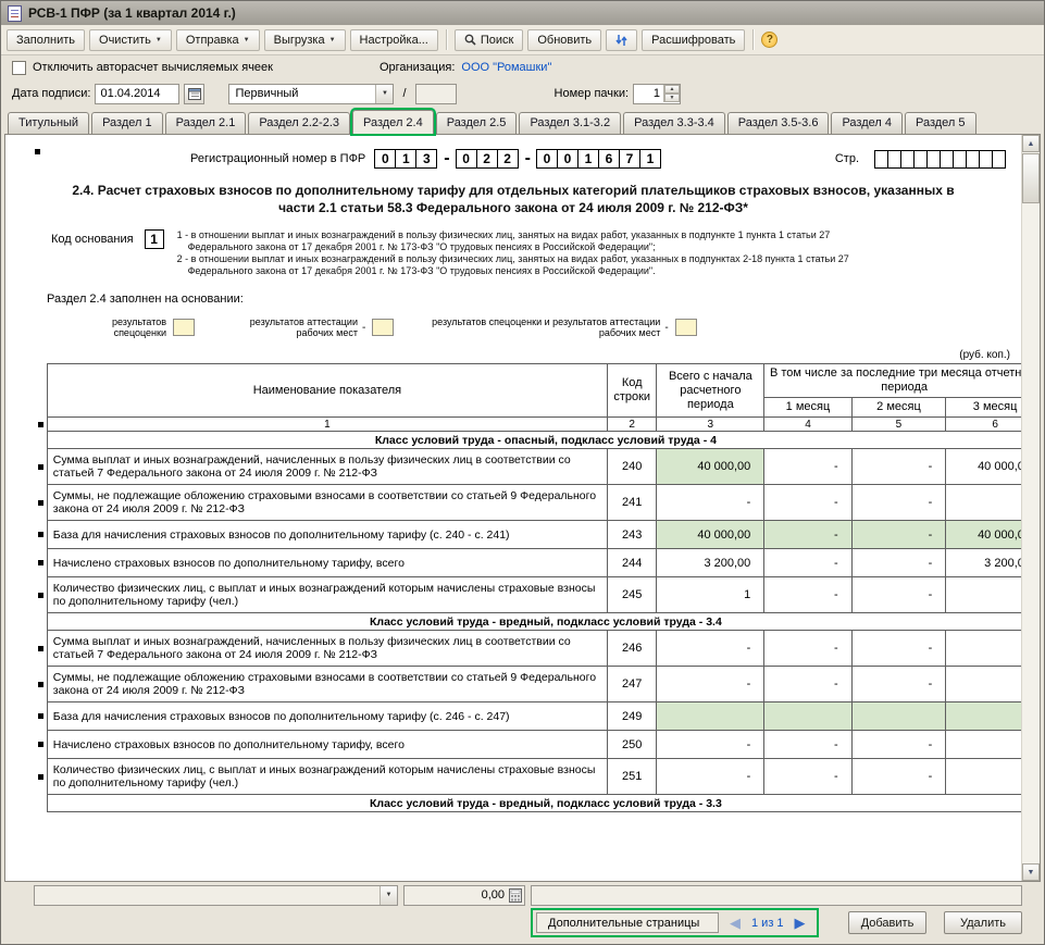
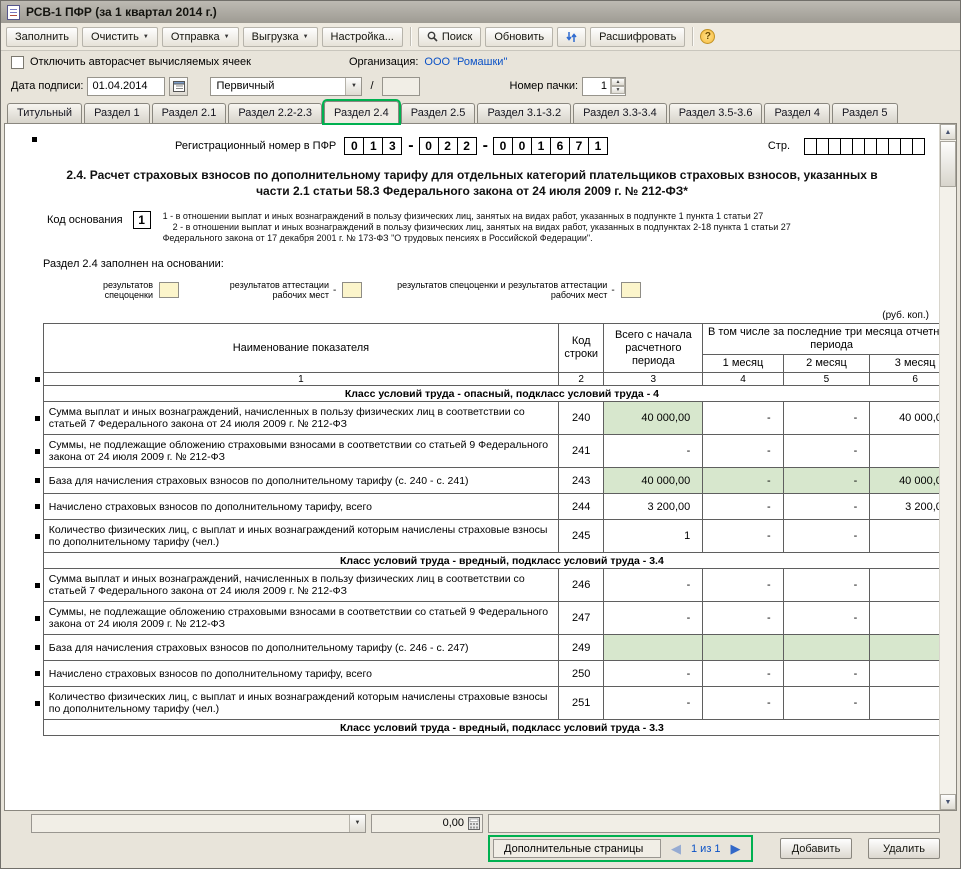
  РСВ-1 ПФР (за 1 квартал 2014 г.)
  Заполнить
  Очистить
  Отправка
  Выгрузка
  Настройка...
  Поиск
  Обновить
  Расшифровать
  ?
  Отключить авторасчет вычисляемых ячеек
  Организация:
  ООО "Ромашки"
  Дата подписи:
  01.04.2014
  Первичный
  /
  Номер пачки:
  1
  Титульный
  Раздел 1
  Раздел 2.1
  Раздел 2.2-2.3
  Раздел 2.4
  Раздел 2.5
  Раздел 3.1-3.2
  Раздел 3.3-3.4
  Раздел 3.5-3.6
  Раздел 4
  Раздел 5
  Регистрационный номер в ПФР
  0
  1
  3
  -
  0
  2
  2
  -
  0
  0
  1
  6
  7
  1
  Стр.
  2.4. Расчет страховых взносов по дополнительному тарифу для отдельных категорий плательщиков страховых взносов, указанных в части 2.1 статьи 58.3 Федерального закона от 24 июля 2009 г. № 212-ФЗ*
  Код основания
  1
  1 - в отношении выплат и иных вознаграждений в пользу физических лиц, занятых на видах работ, указанных в подпункте 1 пункта 1 статьи 27
- Федерального закона от 17 декабря 2001 г. № 173-ФЗ "О трудовых пенсиях в Российской Федерации";
  2 - в отношении выплат и иных вознаграждений в пользу физических лиц, занятых на видах работ, указанных в подпунктах 2-18 пункта 1 статьи 27
  Федерального закона от 17 декабря 2001 г. № 173-ФЗ "О трудовых пенсиях в Российской Федерации".
  Раздел 2.4 заполнен на основании:
  результатов спецоценки
  результатов аттестации рабочих мест
  -
  результатов спецоценки и результатов аттестации рабочих мест
  -
  (руб. коп.)
  	Наименование показателя	Код строки	Всего с начала расчетного периода	В том числе за последние три месяца отчетн периода
  1 месяц	2 месяц	3 месяц
  	1	2	3	4	5	6
  	Класс условий труда - опасный, подкласс условий труда - 4
  	Сумма выплат и иных вознаграждений, начисленных в пользу физических лиц в соответствии со статьей 7 Федерального закона от 24 июля 2009 г. № 212-ФЗ	240	40 000,00	-	-	40 000,
  	Суммы, не подлежащие обложению страховыми взносами в соответствии со статьей 9 Федерального закона от 24 июля 2009 г. № 212-ФЗ	241	-	-	-
  	База для начисления страховых взносов по дополнительному тарифу (с. 240 - с. 241)	243	40 000,00	-	-	40 000,
  	Начислено страховых взносов по дополнительному тарифу, всего	244	3 200,00	-	-	3 200,
  	Количество физических лиц, с выплат и иных вознаграждений которым начислены страховые взносы по дополнительному тарифу (чел.)	245	1	-	-
  	Класс условий труда - вредный, подкласс условий труда - 3.4
  	Сумма выплат и иных вознаграждений, начисленных в пользу физических лиц в соответствии со статьей 7 Федерального закона от 24 июля 2009 г. № 212-ФЗ	246	-	-	-
  	Суммы, не подлежащие обложению страховыми взносами в соответствии со статьей 9 Федерального закона от 24 июля 2009 г. № 212-ФЗ	247	-	-	-
  	База для начисления страховых взносов по дополнительному тарифу (с. 246 - с. 247)	249
  	Начислено страховых взносов по дополнительному тарифу, всего	250	-	-	-
  	Количество физических лиц, с выплат и иных вознаграждений которым начислены страховые взносы по дополнительному тарифу (чел.)	251	-	-	-
  	Класс условий труда - вредный, подкласс условий труда - 3.3
  0,00
  Дополнительные страницы
  ◀
  1 из 1
  ▶
  Добавить
  Удалить
